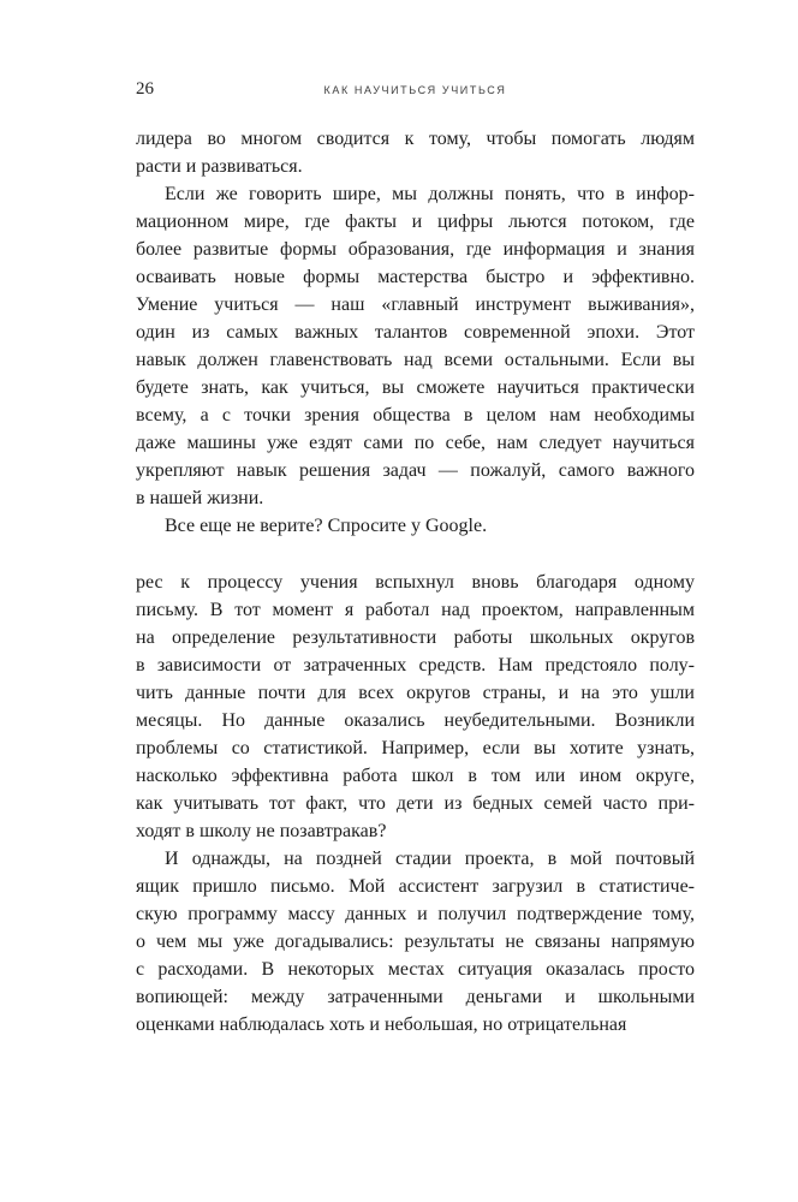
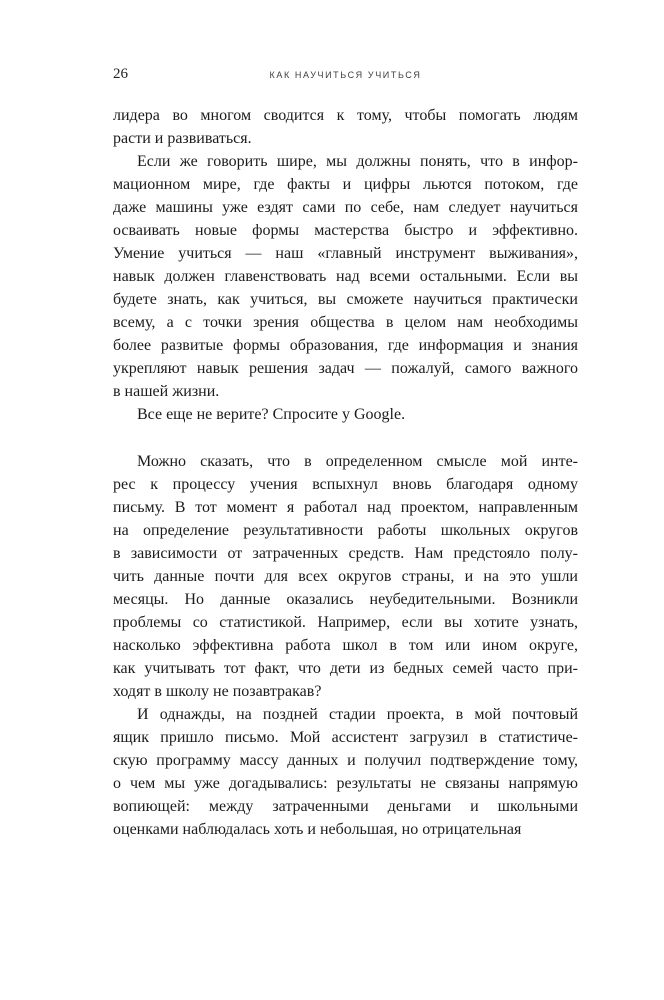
  26
  КАК НАУЧИТЬСЯ УЧИТЬСЯ
  лидера во многом сводится к тому, чтобы помогать людям
  расти и развиваться.
  Если же говорить шире, мы должны понять, что в инфор-
  мационном мире, где факты и цифры льются потоком, где
- более развитые формы образования, где информация и знания
+ даже машины уже ездят сами по себе, нам следует научиться
  осваивать новые формы мастерства быстро и эффективно.
  Умение учиться — наш «главный инструмент выживания»,
- один из самых важных талантов современной эпохи. Этот
  навык должен главенствовать над всеми остальными. Если вы
  будете знать, как учиться, вы сможете научиться практически
  всему, а с точки зрения общества в целом нам необходимы
- даже машины уже ездят сами по себе, нам следует научиться
+ более развитые формы образования, где информация и знания
  укрепляют навык решения задач — пожалуй, самого важного
  в нашей жизни.
  Все еще не верите? Спросите у Google.
+ Можно сказать, что в определенном смысле мой инте-
  рес к процессу учения вспыхнул вновь благодаря одному
  письму. В тот момент я работал над проектом, направленным
  на определение результативности работы школьных округов
  в зависимости от затраченных средств. Нам предстояло полу-
  чить данные почти для всех округов страны, и на это ушли
  месяцы. Но данные оказались неубедительными. Возникли
  проблемы со статистикой. Например, если вы хотите узнать,
  насколько эффективна работа школ в том или ином округе,
  как учитывать тот факт, что дети из бедных семей часто при-
  ходят в школу не позавтракав?
  И однажды, на поздней стадии проекта, в мой почтовый
  ящик пришло письмо. Мой ассистент загрузил в статистиче-
  скую программу массу данных и получил подтверждение тому,
  о чем мы уже догадывались: результаты не связаны напрямую
- с расходами. В некоторых местах ситуация оказалась просто
  вопиющей: между затраченными деньгами и школьными
  оценками наблюдалась хоть и небольшая, но отрицательная
